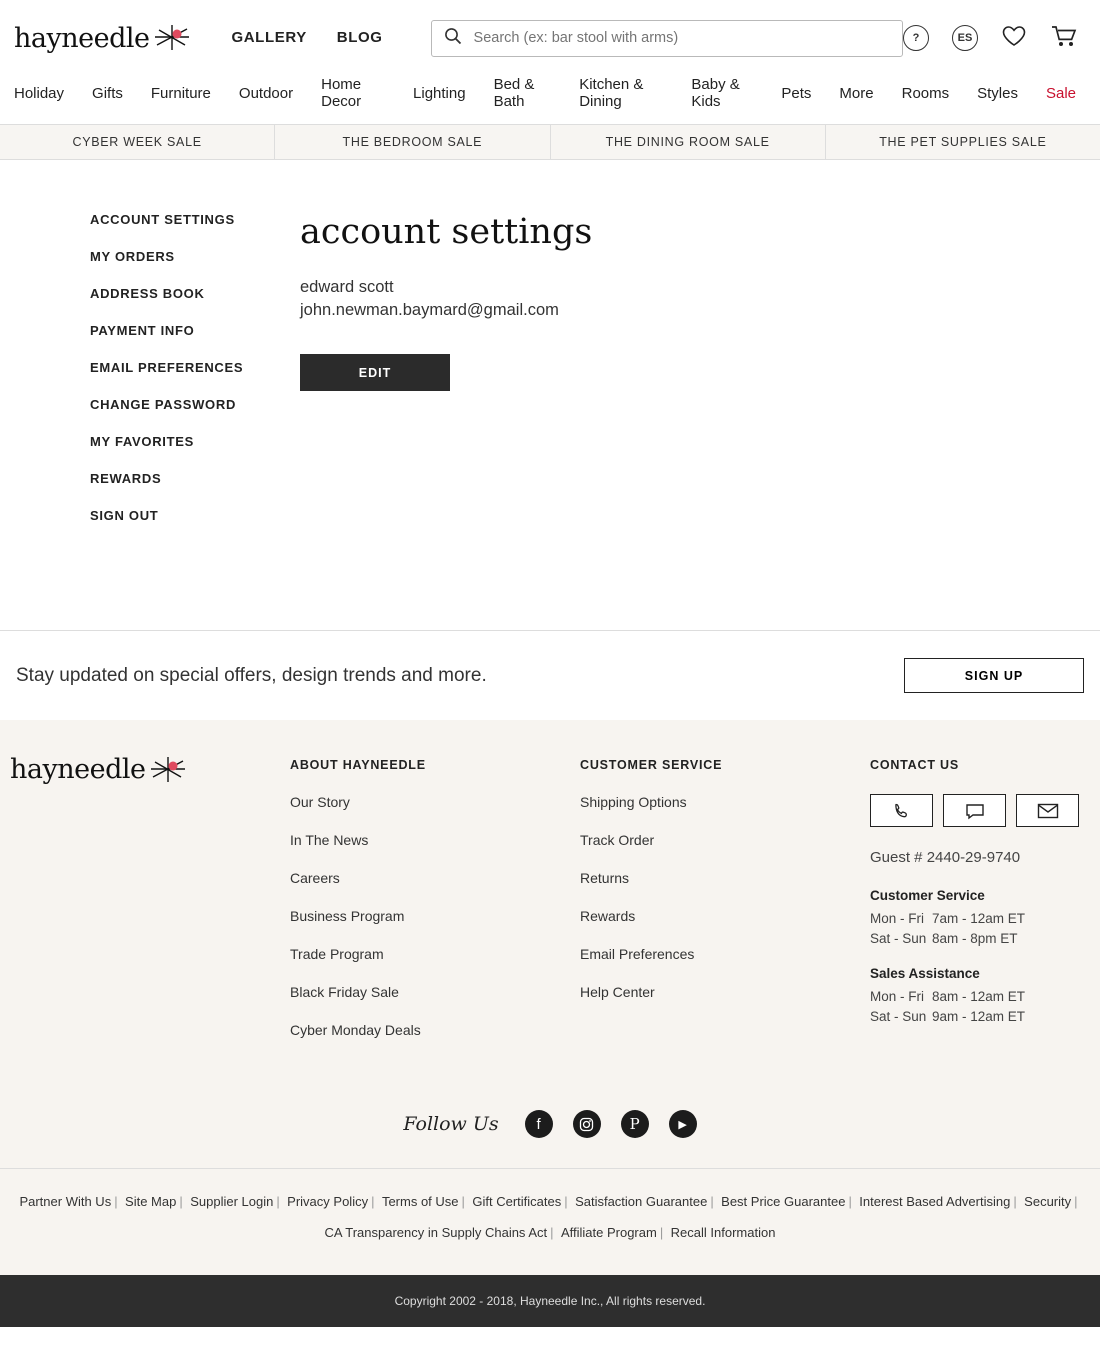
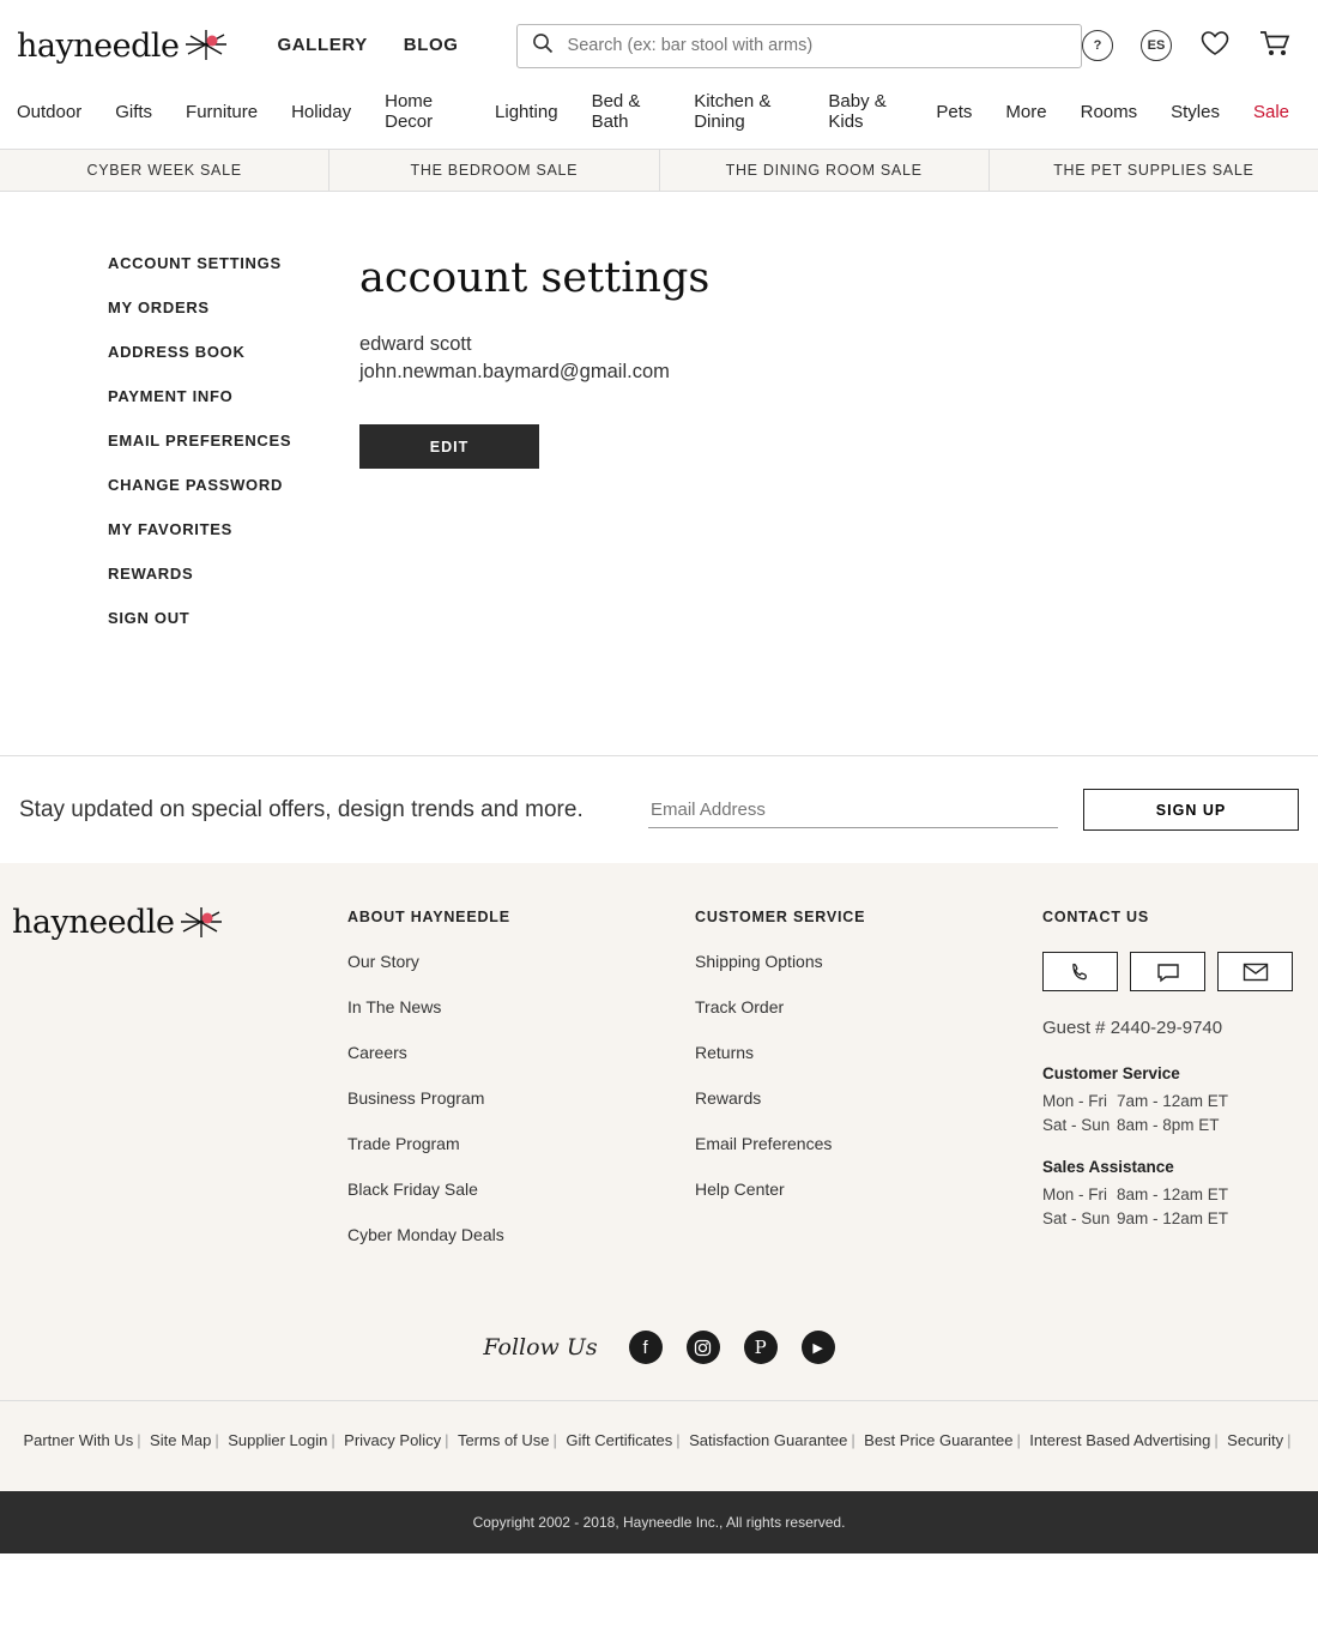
  hayneedle
  GALLERY
  BLOG
  Search (ex: bar stool with arms)
  ?
  ES
- Holiday
+ Outdoor
  Gifts
  Furniture
- Outdoor
+ Holiday
  Home Decor
  Lighting
  Bed & Bath
  Kitchen & Dining
  Baby & Kids
  Pets
  More
  Rooms
  Styles
  Sale
  CYBER WEEK SALE
  THE BEDROOM SALE
  THE DINING ROOM SALE
  THE PET SUPPLIES SALE
  ACCOUNT SETTINGS
  MY ORDERS
  ADDRESS BOOK
  PAYMENT INFO
  EMAIL PREFERENCES
  CHANGE PASSWORD
  MY FAVORITES
  REWARDS
  SIGN OUT
  account settings
  edward scott
  john.newman.baymard@gmail.com
  EDIT
  Stay updated on special offers, design trends and more.
+ Email Address
  SIGN UP
  hayneedle
  ABOUT HAYNEEDLE
  Our Story
  In The News
  Careers
  Business Program
  Trade Program
  Black Friday Sale
  Cyber Monday Deals
  CUSTOMER SERVICE
  Shipping Options
  Track Order
  Returns
  Rewards
  Email Preferences
  Help Center
  CONTACT US
  Guest # 2440-29-9740
  Customer Service
  Mon - Fri 7am - 12am ET
  Sat - Sun 8am - 8pm ET
  Sales Assistance
  Mon - Fri 8am - 12am ET
  Sat - Sun 9am - 12am ET
  Follow Us
  f
  P
  ▶
  Partner With Us | Site Map | Supplier Login | Privacy Policy | Terms of Use | Gift Certificates | Satisfaction Guarantee | Best Price Guarantee | Interest Based Advertising | Security |
- CA Transparency in Supply Chains Act | Affiliate Program | Recall Information
  Copyright 2002 - 2018, Hayneedle Inc., All rights reserved.
